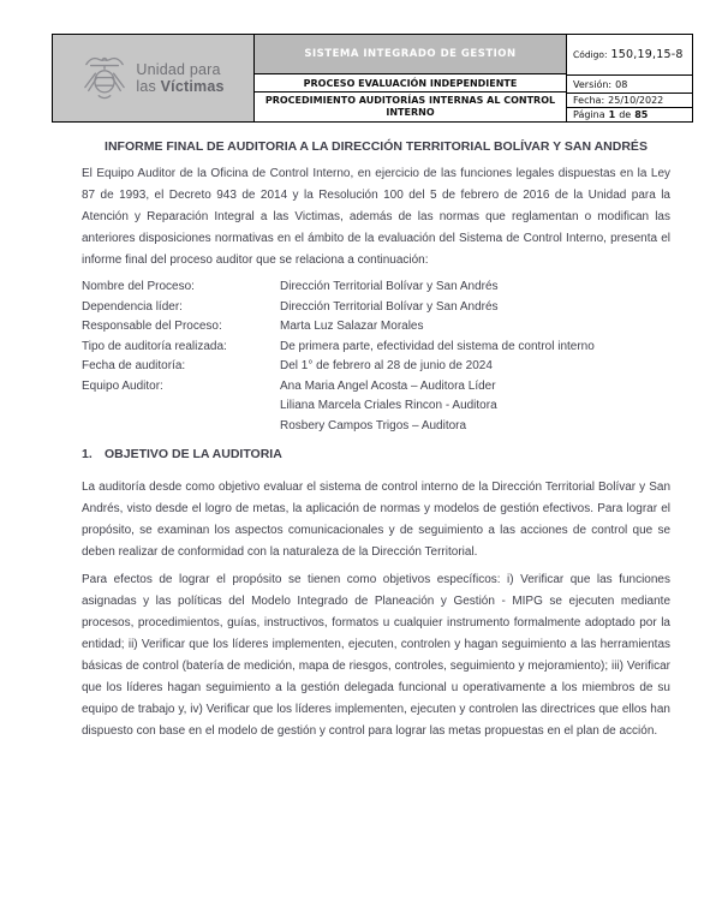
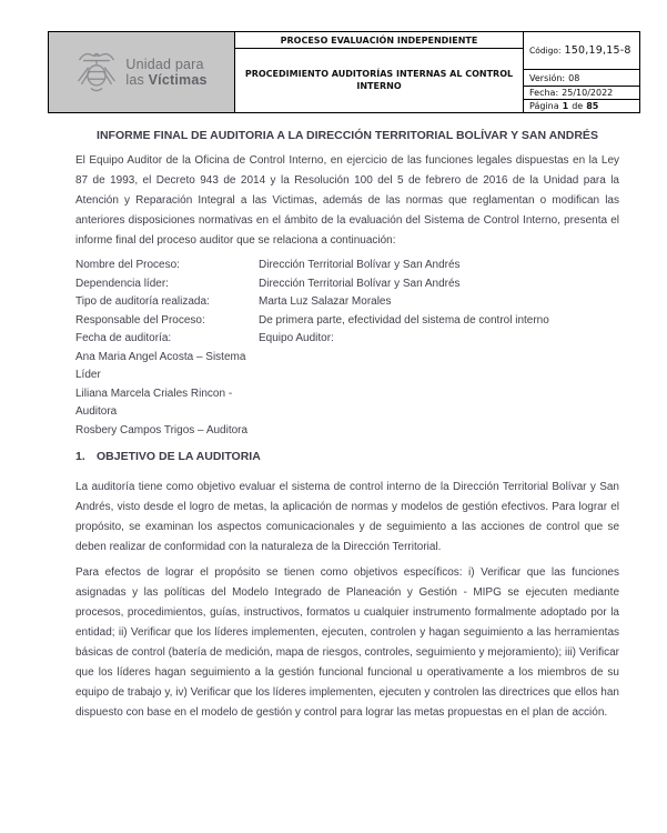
  Unidad para
  las Víctimas
- SISTEMA INTEGRADO DE GESTION
  PROCESO EVALUACIÓN INDEPENDIENTE
  PROCEDIMIENTO AUDITORÍAS INTERNAS AL CONTROL INTERNO
  Código:
  150,19,15-8
  Versión:
  08
  Fecha:
  25/10/2022
  Página
  1
  de
  85
  INFORME FINAL DE AUDITORIA A LA DIRECCIÓN TERRITORIAL BOLÍVAR Y SAN ANDRÉS
  El Equipo Auditor de la Oficina de Control Interno, en ejercicio de las funciones legales dispuestas en la Ley 87 de 1993, el Decreto 943 de 2014 y la Resolución 100 del 5 de febrero de 2016 de la Unidad para la Atención y Reparación Integral a las Victimas, además de las normas que reglamentan o modifican las anteriores disposiciones normativas en el ámbito de la evaluación del Sistema de Control Interno, presenta el informe final del proceso auditor que se relaciona a continuación:
  Nombre del Proceso:
  Dirección Territorial Bolívar y San Andrés
  Dependencia líder:
  Dirección Territorial Bolívar y San Andrés
- Responsable del Proceso:
+ Tipo de auditoría realizada:
  Marta Luz Salazar Morales
- Tipo de auditoría realizada:
+ Responsable del Proceso:
  De primera parte, efectividad del sistema de control interno
  Fecha de auditoría:
- Del 1° de febrero al 28 de junio de 2024
  Equipo Auditor:
- Ana Maria Angel Acosta – Auditora Líder
+ Ana Maria Angel Acosta – Sistema Líder
  Liliana Marcela Criales Rincon - Auditora
  Rosbery Campos Trigos – Auditora
  1.
  OBJETIVO DE LA AUDITORIA
- La auditoría desde como objetivo evaluar el sistema de control interno de la Dirección Territorial Bolívar y San Andrés, visto desde el logro de metas, la aplicación de normas y modelos de gestión efectivos. Para lograr el propósito, se examinan los aspectos comunicacionales y de seguimiento a las acciones de control que se deben realizar de conformidad con la naturaleza de la Dirección Territorial.
+ La auditoría tiene como objetivo evaluar el sistema de control interno de la Dirección Territorial Bolívar y San Andrés, visto desde el logro de metas, la aplicación de normas y modelos de gestión efectivos. Para lograr el propósito, se examinan los aspectos comunicacionales y de seguimiento a las acciones de control que se deben realizar de conformidad con la naturaleza de la Dirección Territorial.
- Para efectos de lograr el propósito se tienen como objetivos específicos: i) Verificar que las funciones asignadas y las políticas del Modelo Integrado de Planeación y Gestión - MIPG se ejecuten mediante procesos, procedimientos, guías, instructivos, formatos u cualquier instrumento formalmente adoptado por la entidad; ii) Verificar que los líderes implementen, ejecuten, controlen y hagan seguimiento a las herramientas básicas de control (batería de medición, mapa de riesgos, controles, seguimiento y mejoramiento); iii) Verificar que los líderes hagan seguimiento a la gestión delegada funcional u operativamente a los miembros de su equipo de trabajo y, iv) Verificar que los líderes implementen, ejecuten y controlen las directrices que ellos han dispuesto con base en el modelo de gestión y control para lograr las metas propuestas en el plan de acción.
+ Para efectos de lograr el propósito se tienen como objetivos específicos: i) Verificar que las funciones asignadas y las políticas del Modelo Integrado de Planeación y Gestión - MIPG se ejecuten mediante procesos, procedimientos, guías, instructivos, formatos u cualquier instrumento formalmente adoptado por la entidad; ii) Verificar que los líderes implementen, ejecuten, controlen y hagan seguimiento a las herramientas básicas de control (batería de medición, mapa de riesgos, controles, seguimiento y mejoramiento); iii) Verificar que los líderes hagan seguimiento a la gestión funcional funcional u operativamente a los miembros de su equipo de trabajo y, iv) Verificar que los líderes implementen, ejecuten y controlen las directrices que ellos han dispuesto con base en el modelo de gestión y control para lograr las metas propuestas en el plan de acción.
